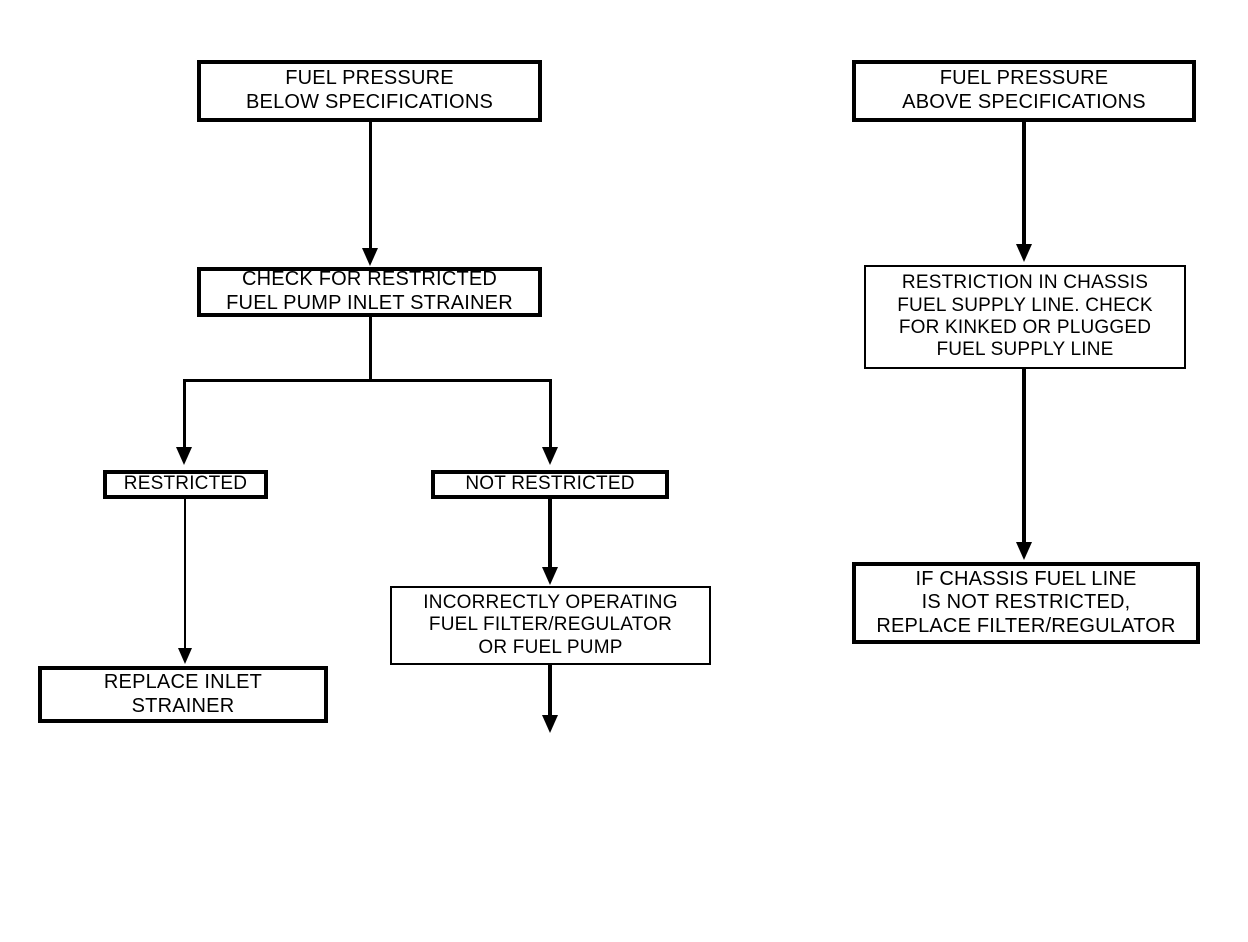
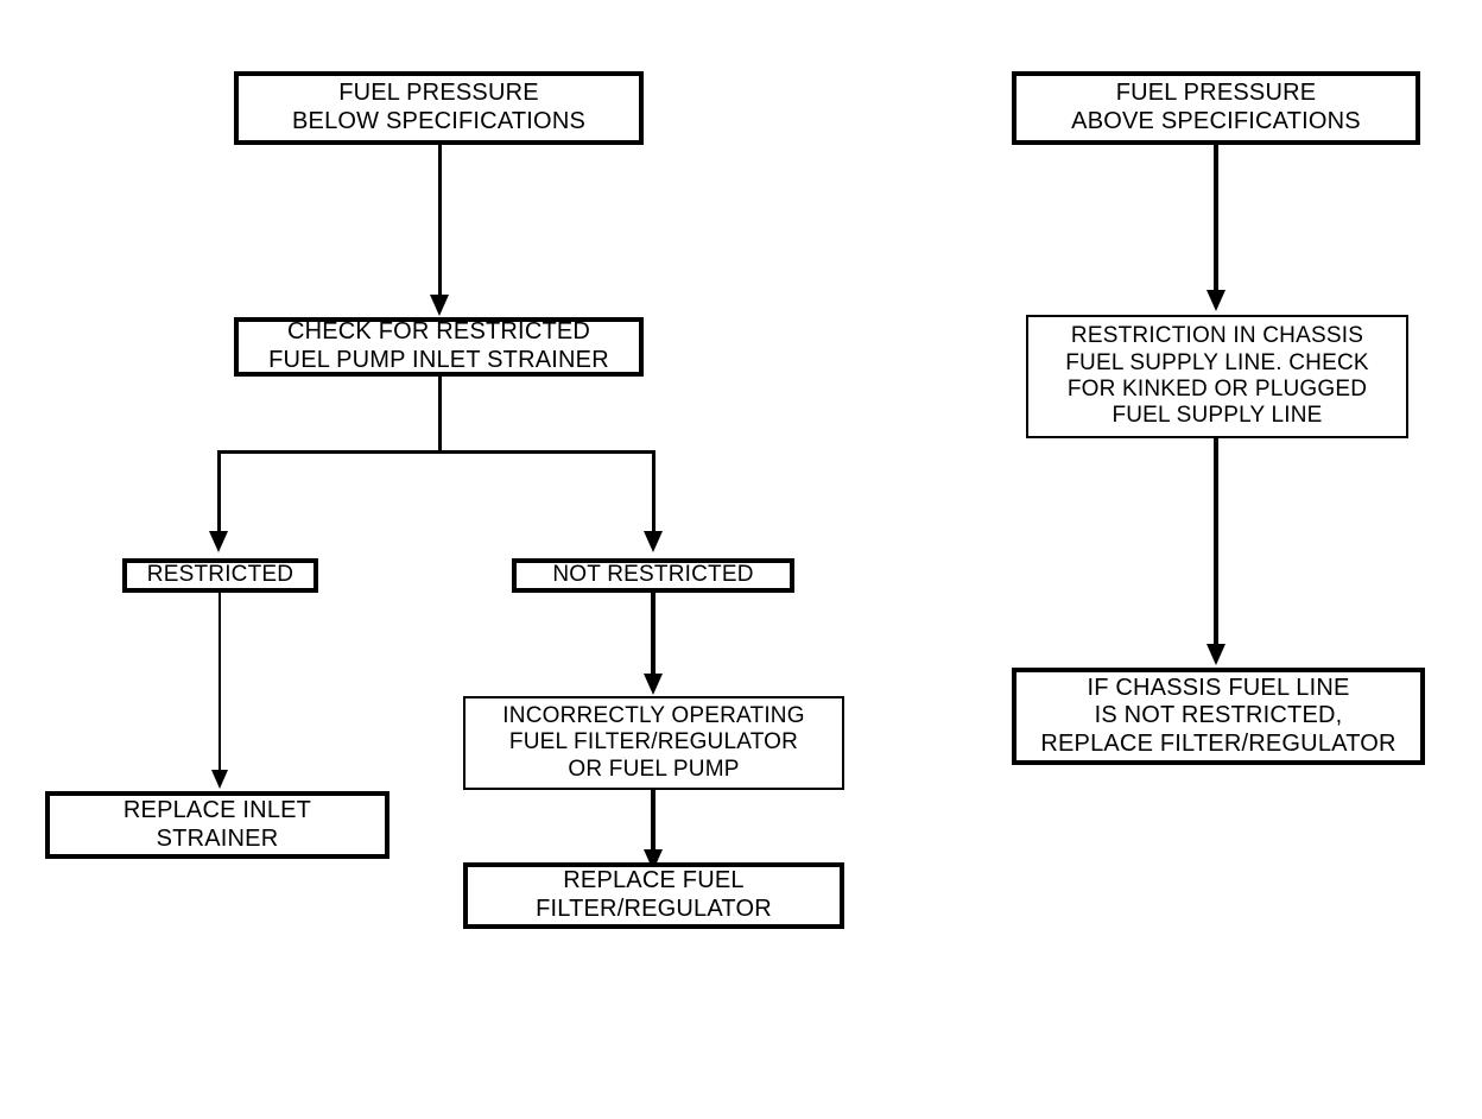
  FUEL PRESSURE
  BELOW SPECIFICATIONS
  CHECK FOR RESTRICTED
  FUEL PUMP INLET STRAINER
  RESTRICTED
  NOT RESTRICTED
  REPLACE INLET
  STRAINER
  INCORRECTLY OPERATING
  FUEL FILTER/REGULATOR
  OR FUEL PUMP
+ REPLACE FUEL
+ FILTER/REGULATOR
  FUEL PRESSURE
  ABOVE SPECIFICATIONS
  RESTRICTION IN CHASSIS
  FUEL SUPPLY LINE. CHECK
  FOR KINKED OR PLUGGED
  FUEL SUPPLY LINE
  IF CHASSIS FUEL LINE
  IS NOT RESTRICTED,
  REPLACE FILTER/REGULATOR
